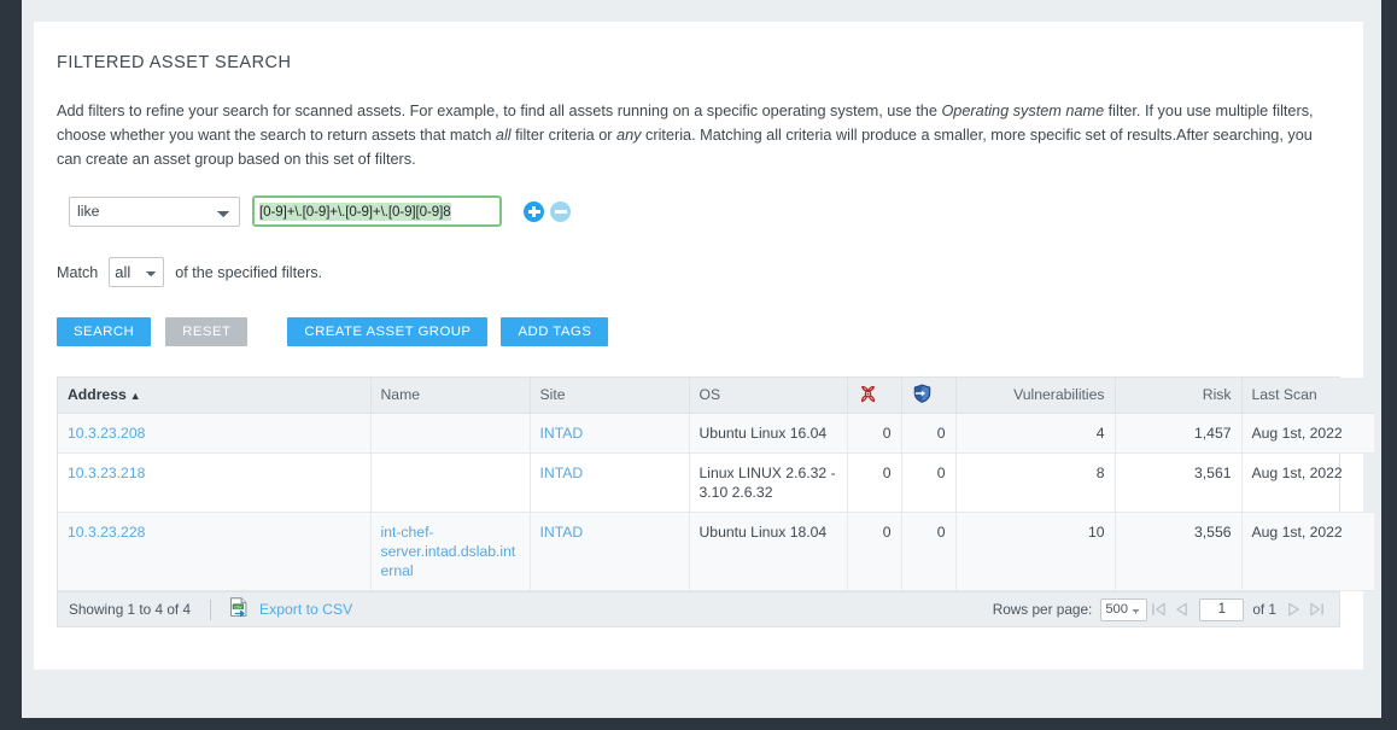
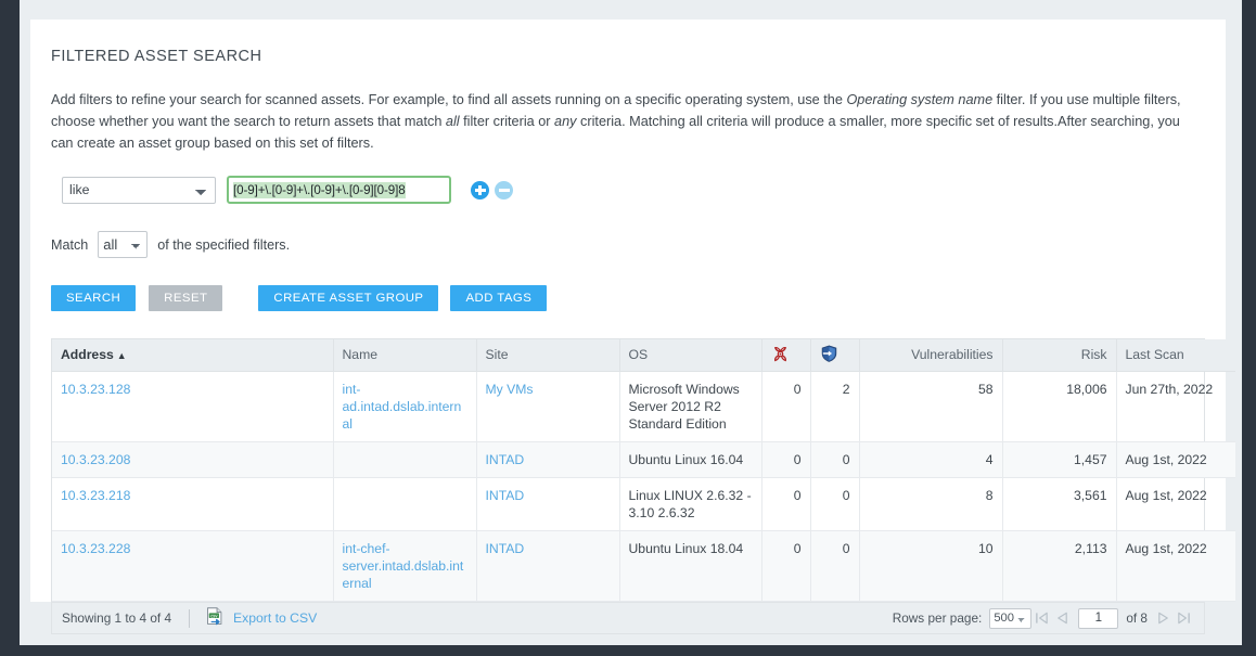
  FILTERED ASSET SEARCH
  Add filters to refine your search for scanned assets. For example, to find all assets running on a specific operating system, use the Operating system name filter. If you use multiple filters, choose whether you want the search to return assets that match all filter criteria or any criteria. Matching all criteria will produce a smaller, more specific set of results.After searching, you can create an asset group based on this set of filters.
  like
  [0-9]+\.[0-9]+\.[0-9]+\.[0-9][0-9]8
  Match
  all
  of the specified filters.
  SEARCH
  RESET
  CREATE ASSET GROUP
  ADD TAGS
  Address ▲	Name	Site	OS			Vulnerabilities	Risk	Last Scan
+ 10.3.23.128	int-ad.intad.dslab.internal	My VMs	Microsoft Windows Server 2012 R2 Standard Edition	0	2	58	18,006	Jun 27th, 2022
  10.3.23.208		INTAD	Ubuntu Linux 16.04	0	0	4	1,457	Aug 1st, 2022
  10.3.23.218		INTAD	Linux LINUX 2.6.32 - 3.10 2.6.32	0	0	8	3,561	Aug 1st, 2022
- 10.3.23.228	int-chef-server.intad.dslab.internal	INTAD	Ubuntu Linux 18.04	0	0	10	3,556	Aug 1st, 2022
+ 10.3.23.228	int-chef-server.intad.dslab.internal	INTAD	Ubuntu Linux 18.04	0	0	10	2,113	Aug 1st, 2022
  Showing 1 to 4 of 4
  Export to CSV
  Rows per page:
  500
  1
- of 1
+ of 8
